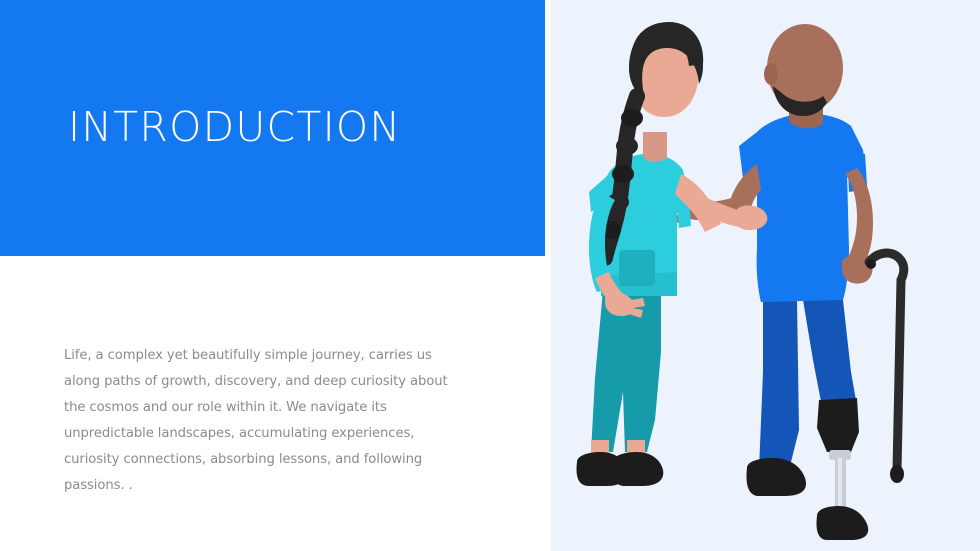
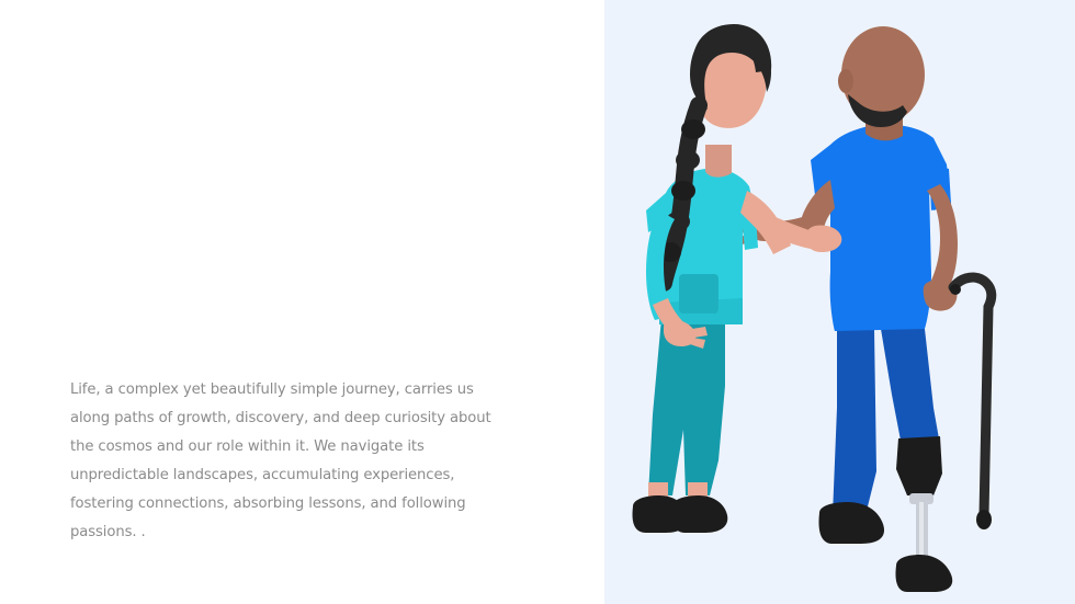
- INTRODUCTION
- Life, a complex yet beautifully simple journey, carries us along paths of growth, discovery, and deep curiosity about the cosmos and our role within it. We navigate its unpredictable landscapes, accumulating experiences, curiosity connections, absorbing lessons, and following passions. .
+ Life, a complex yet beautifully simple journey, carries us along paths of growth, discovery, and deep curiosity about the cosmos and our role within it. We navigate its unpredictable landscapes, accumulating experiences, fostering connections, absorbing lessons, and following passions. .
